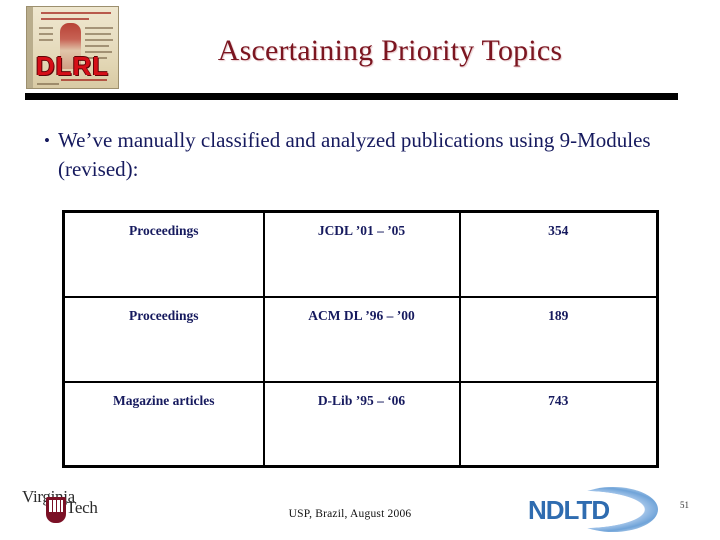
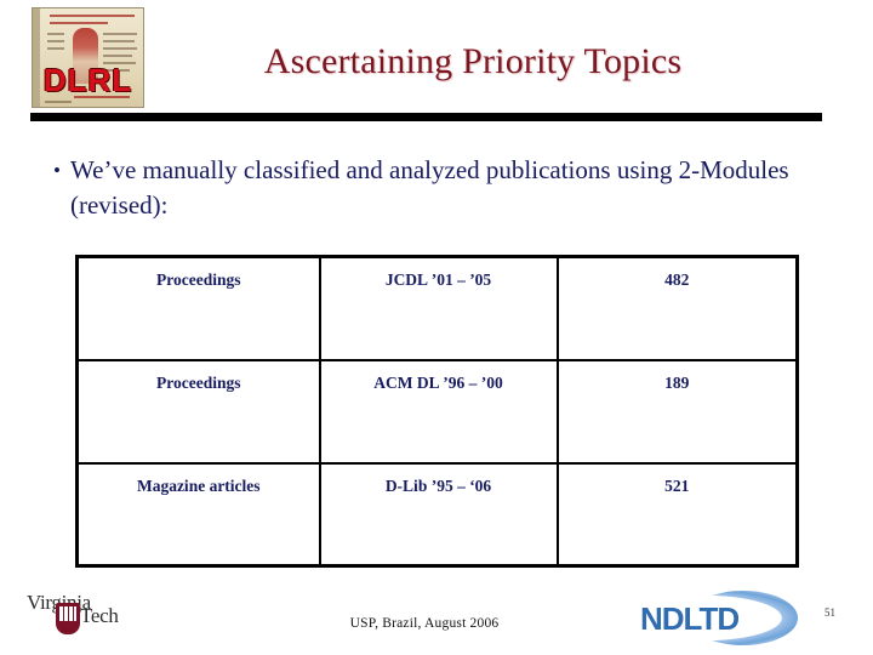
  DLRL
  Ascertaining Priority Topics
  •
- We’ve manually classified and analyzed publications using 9-Modules (revised):
+ We’ve manually classified and analyzed publications using 2-Modules (revised):
- Proceedings	JCDL ’01 – ’05	354
+ Proceedings	JCDL ’01 – ’05	482
  Proceedings	ACM DL ’96 – ’00	189
- Magazine articles	D-Lib ’95 – ‘06	743
+ Magazine articles	D-Lib ’95 – ‘06	521
  USP, Brazil, August 2006
  51
  Tech
  NDLTD
